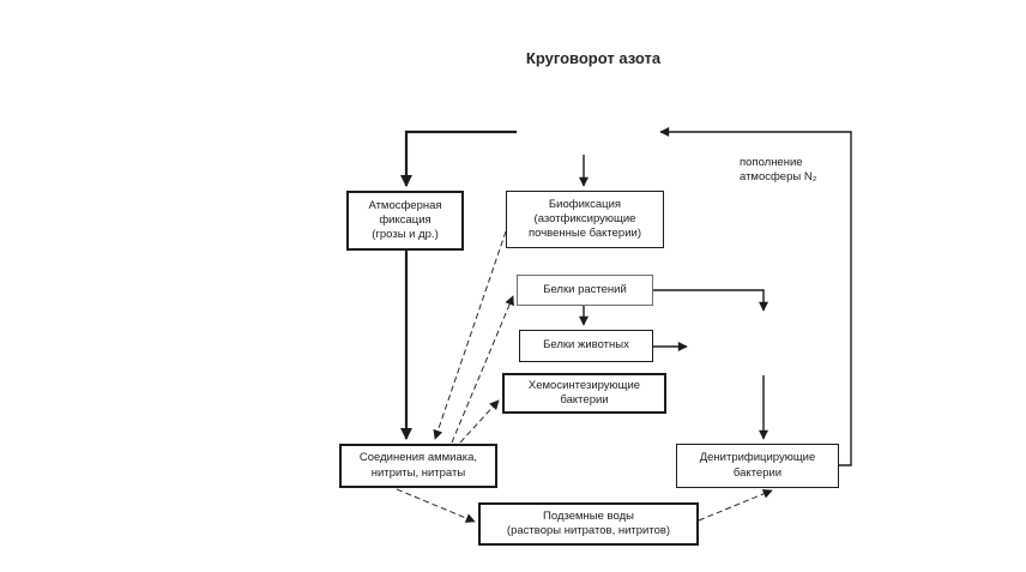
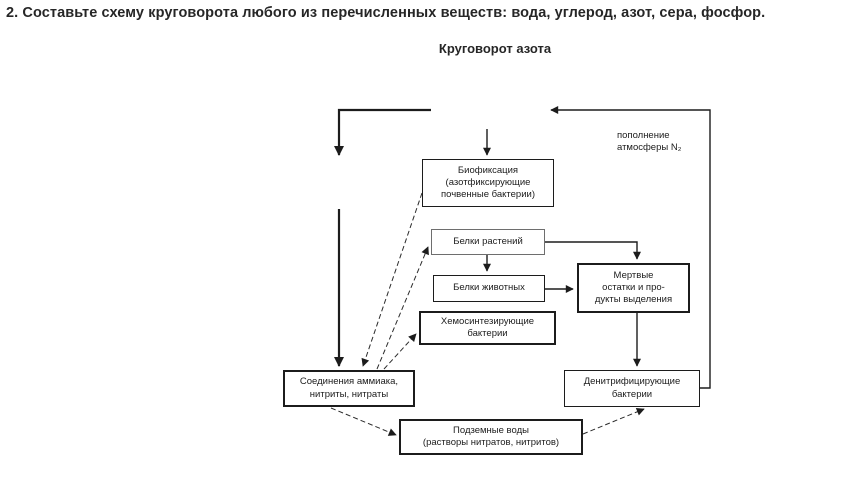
+ 2. Составьте схему круговорота любого из перечисленных веществ: вода, углерод, азот, сера, фосфор.
  Круговорот азота
- Атмосферная
- фиксация
- (грозы и др.)
  Биофиксация
  (азотфиксирующие
  почвенные бактерии)
  Белки растений
  Белки животных
+ Мертвые
+ остатки и про-
+ дукты выделения
  Хемосинтезирующие
  бактерии
  Соединения аммиака,
  нитриты, нитраты
  Денитрифицирующие
  бактерии
  Подземные воды
  (растворы нитратов, нитритов)
  пополнение
  атмосферы N₂
